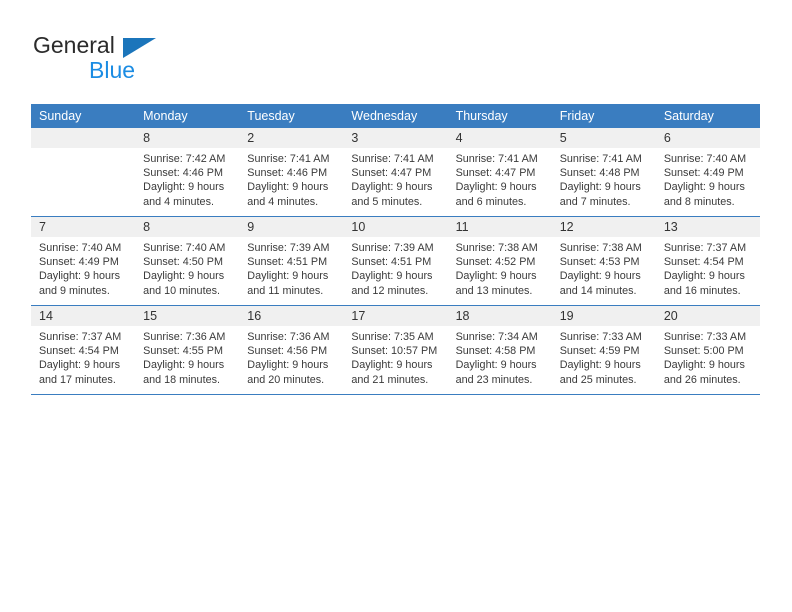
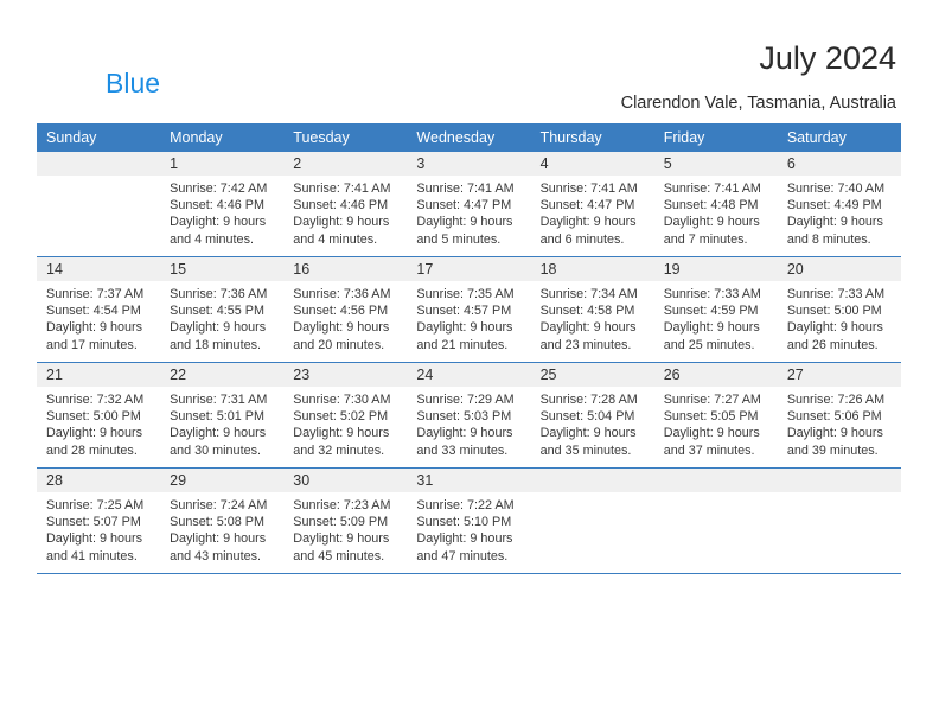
- General
  Blue
+ July 2024
+ Clarendon Vale, Tasmania, Australia
  Sunday	Monday	Tuesday	Wednesday	Thursday	Friday	Saturday
- 	8Sunrise: 7:42 AMSunset: 4:46 PMDaylight: 9 hoursand 4 minutes.	2Sunrise: 7:41 AMSunset: 4:46 PMDaylight: 9 hoursand 4 minutes.	3Sunrise: 7:41 AMSunset: 4:47 PMDaylight: 9 hoursand 5 minutes.	4Sunrise: 7:41 AMSunset: 4:47 PMDaylight: 9 hoursand 6 minutes.	5Sunrise: 7:41 AMSunset: 4:48 PMDaylight: 9 hoursand 7 minutes.	6Sunrise: 7:40 AMSunset: 4:49 PMDaylight: 9 hoursand 8 minutes.
+ 	1Sunrise: 7:42 AMSunset: 4:46 PMDaylight: 9 hoursand 4 minutes.	2Sunrise: 7:41 AMSunset: 4:46 PMDaylight: 9 hoursand 4 minutes.	3Sunrise: 7:41 AMSunset: 4:47 PMDaylight: 9 hoursand 5 minutes.	4Sunrise: 7:41 AMSunset: 4:47 PMDaylight: 9 hoursand 6 minutes.	5Sunrise: 7:41 AMSunset: 4:48 PMDaylight: 9 hoursand 7 minutes.	6Sunrise: 7:40 AMSunset: 4:49 PMDaylight: 9 hoursand 8 minutes.
- 7Sunrise: 7:40 AMSunset: 4:49 PMDaylight: 9 hoursand 9 minutes.	8Sunrise: 7:40 AMSunset: 4:50 PMDaylight: 9 hoursand 10 minutes.	9Sunrise: 7:39 AMSunset: 4:51 PMDaylight: 9 hoursand 11 minutes.	10Sunrise: 7:39 AMSunset: 4:51 PMDaylight: 9 hoursand 12 minutes.	11Sunrise: 7:38 AMSunset: 4:52 PMDaylight: 9 hoursand 13 minutes.	12Sunrise: 7:38 AMSunset: 4:53 PMDaylight: 9 hoursand 14 minutes.	13Sunrise: 7:37 AMSunset: 4:54 PMDaylight: 9 hoursand 16 minutes.
- 14Sunrise: 7:37 AMSunset: 4:54 PMDaylight: 9 hoursand 17 minutes.	15Sunrise: 7:36 AMSunset: 4:55 PMDaylight: 9 hoursand 18 minutes.	16Sunrise: 7:36 AMSunset: 4:56 PMDaylight: 9 hoursand 20 minutes.	17Sunrise: 7:35 AMSunset: 10:57 PMDaylight: 9 hoursand 21 minutes.	18Sunrise: 7:34 AMSunset: 4:58 PMDaylight: 9 hoursand 23 minutes.	19Sunrise: 7:33 AMSunset: 4:59 PMDaylight: 9 hoursand 25 minutes.	20Sunrise: 7:33 AMSunset: 5:00 PMDaylight: 9 hoursand 26 minutes.
+ 14Sunrise: 7:37 AMSunset: 4:54 PMDaylight: 9 hoursand 17 minutes.	15Sunrise: 7:36 AMSunset: 4:55 PMDaylight: 9 hoursand 18 minutes.	16Sunrise: 7:36 AMSunset: 4:56 PMDaylight: 9 hoursand 20 minutes.	17Sunrise: 7:35 AMSunset: 4:57 PMDaylight: 9 hoursand 21 minutes.	18Sunrise: 7:34 AMSunset: 4:58 PMDaylight: 9 hoursand 23 minutes.	19Sunrise: 7:33 AMSunset: 4:59 PMDaylight: 9 hoursand 25 minutes.	20Sunrise: 7:33 AMSunset: 5:00 PMDaylight: 9 hoursand 26 minutes.
+ 21Sunrise: 7:32 AMSunset: 5:00 PMDaylight: 9 hoursand 28 minutes.	22Sunrise: 7:31 AMSunset: 5:01 PMDaylight: 9 hoursand 30 minutes.	23Sunrise: 7:30 AMSunset: 5:02 PMDaylight: 9 hoursand 32 minutes.	24Sunrise: 7:29 AMSunset: 5:03 PMDaylight: 9 hoursand 33 minutes.	25Sunrise: 7:28 AMSunset: 5:04 PMDaylight: 9 hoursand 35 minutes.	26Sunrise: 7:27 AMSunset: 5:05 PMDaylight: 9 hoursand 37 minutes.	27Sunrise: 7:26 AMSunset: 5:06 PMDaylight: 9 hoursand 39 minutes.
+ 28Sunrise: 7:25 AMSunset: 5:07 PMDaylight: 9 hoursand 41 minutes.	29Sunrise: 7:24 AMSunset: 5:08 PMDaylight: 9 hoursand 43 minutes.	30Sunrise: 7:23 AMSunset: 5:09 PMDaylight: 9 hoursand 45 minutes.	31Sunrise: 7:22 AMSunset: 5:10 PMDaylight: 9 hoursand 47 minutes.
